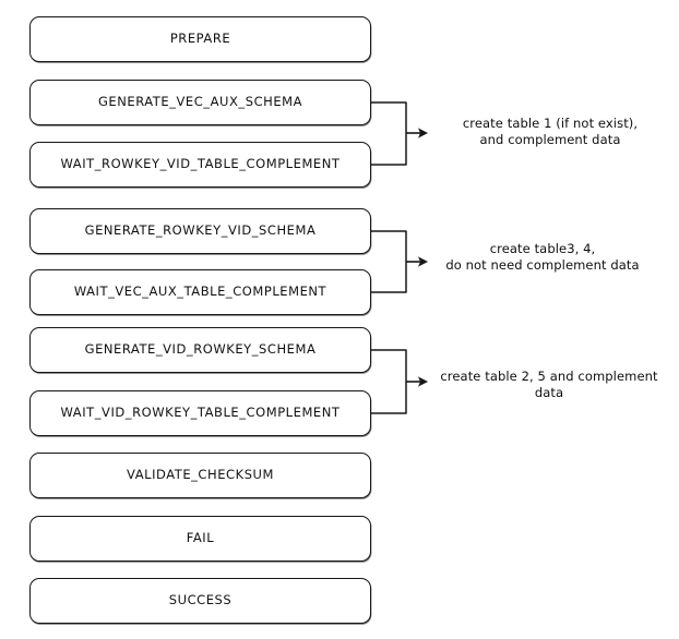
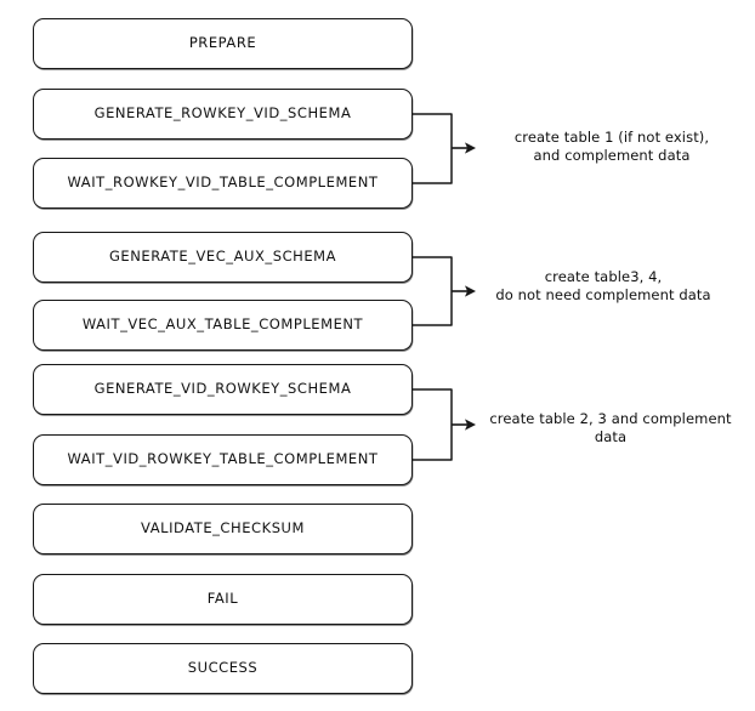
  PREPARE
- GENERATE_VEC_AUX_SCHEMA
+ GENERATE_ROWKEY_VID_SCHEMA
  WAIT_ROWKEY_VID_TABLE_COMPLEMENT
- GENERATE_ROWKEY_VID_SCHEMA
+ GENERATE_VEC_AUX_SCHEMA
  WAIT_VEC_AUX_TABLE_COMPLEMENT
  GENERATE_VID_ROWKEY_SCHEMA
  WAIT_VID_ROWKEY_TABLE_COMPLEMENT
  VALIDATE_CHECKSUM
  FAIL
  SUCCESS
  create table 1 (if not exist),
  and complement data
  create table3, 4,
  do not need complement data
- create table 2, 5 and complement data
+ create table 2, 3 and complement data
